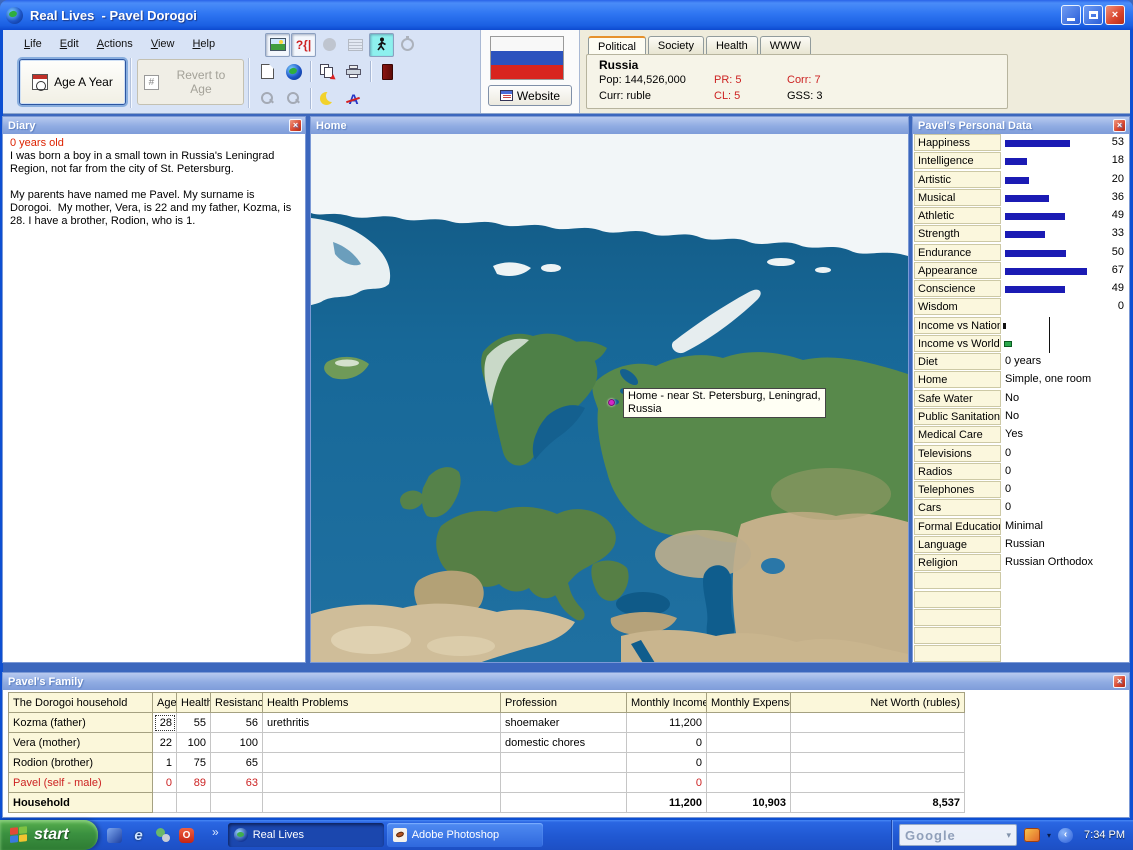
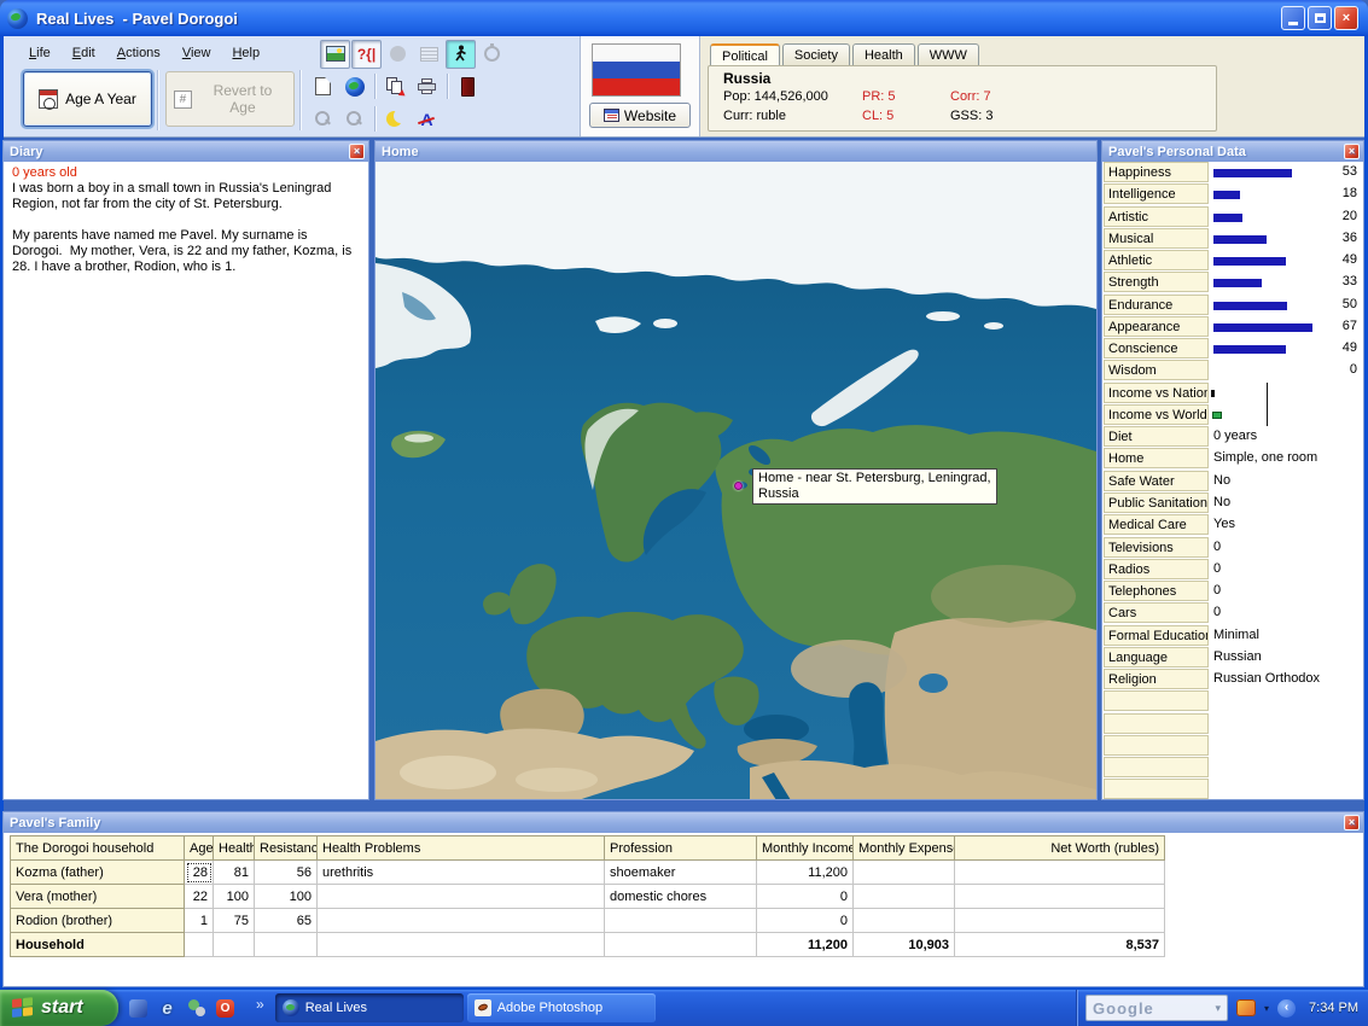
  Real Lives - Pavel Dorogoi
  ×
  Life
  Edit
  Actions
  View
  Help
  ?{|
  Age A Year
  #
  Revert to Age
  A
  Website
  Political
  Society
  Health
  WWW
  Russia
  Pop: 144,526,000
  PR: 5
  Corr: 7
  Curr: ruble
  CL: 5
  GSS: 3
  Diary
  ×
  0 years old
  I was born a boy in a small town in Russia's Leningrad Region, not far from the city of St. Petersburg.
  My parents have named me Pavel. My surname is Dorogoi. My mother, Vera, is 22 and my father, Kozma, is 28. I have a brother, Rodion, who is 1.
  Home
  Home - near St. Petersburg, Leningrad,
  Russia
  Pavel's Personal Data
  ×
  Happiness
  53
  Intelligence
  18
  Artistic
  20
  Musical
  36
  Athletic
  49
  Strength
  33
  Endurance
  50
  Appearance
  67
  Conscience
  49
  Wisdom
  0
  Income vs Nation
  Income vs World
  Diet
  0 years
  Home
  Simple, one room
  Safe Water
  No
  Public Sanitation
  No
  Medical Care
  Yes
  Televisions
  0
  Radios
  0
  Telephones
  0
  Cars
  0
  Formal Educatio
  Minimal
  Language
  Russian
  Religion
  Russian Orthodox
  Pavel's Family
  ×
  The Dorogoi household	Age	Health	Resistanc	Health Problems	Profession	Monthly Income	Monthly Expens	Net Worth (rubles)
- Kozma (father)	28	55	56	urethritis	shoemaker	11,200
+ Kozma (father)	28	81	56	urethritis	shoemaker	11,200
  Vera (mother)	22	100	100		domestic chores	0
  Rodion (brother)	1	75	65			0
- Pavel (self - male)	0	89	63			0
  Household						11,200	10,903	8,537
  start
  e
  O
  »
  Real Lives
  Adobe Photoshop
  Google
  ▾
  ▾
  ‹
  7:34 PM
